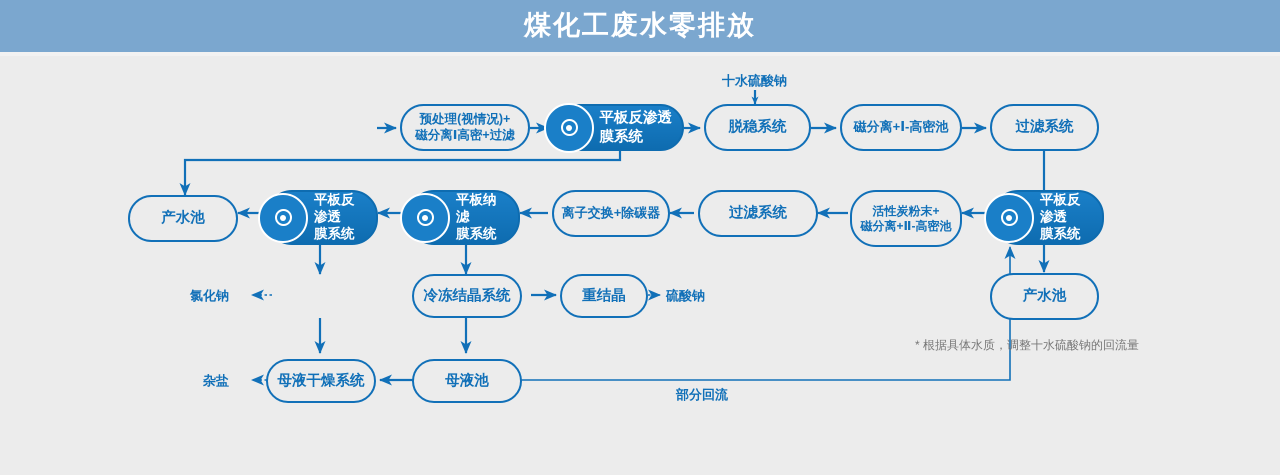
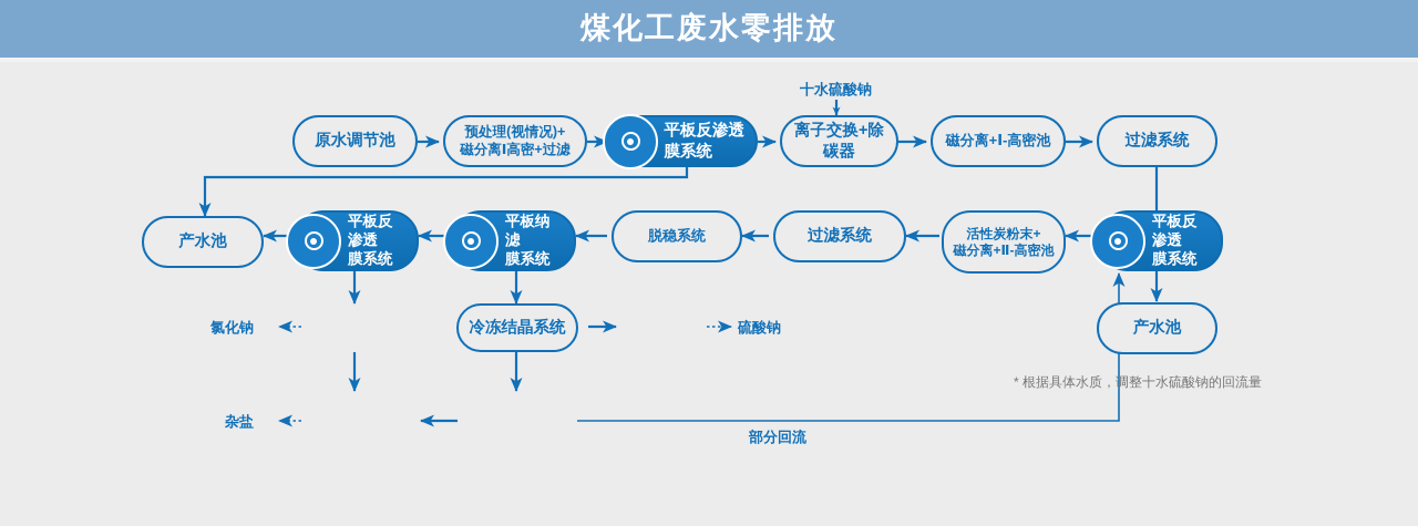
  煤化工废水零排放
+ 原水调节池
  预处理(视情况)+
  磁分离Ⅰ高密+过滤
  平板反渗透
  膜系统
- 脱稳系统
+ 离子交换+除碳器
  磁分离+Ⅰ-高密池
  过滤系统
  产水池
  平板反渗透
  膜系统
  平板纳滤
  膜系统
- 离子交换+除碳器
+ 脱稳系统
  过滤系统
  活性炭粉末+
  磁分离+Ⅱ-高密池
  平板反渗透
  膜系统
  产水池
  冷冻结晶系统
- 重结晶
- 母液干燥系统
- 母液池
  十水硫酸钠
  氯化钠
  硫酸钠
  杂盐
  部分回流
  * 根据具体水质，调整十水硫酸钠的回流量
